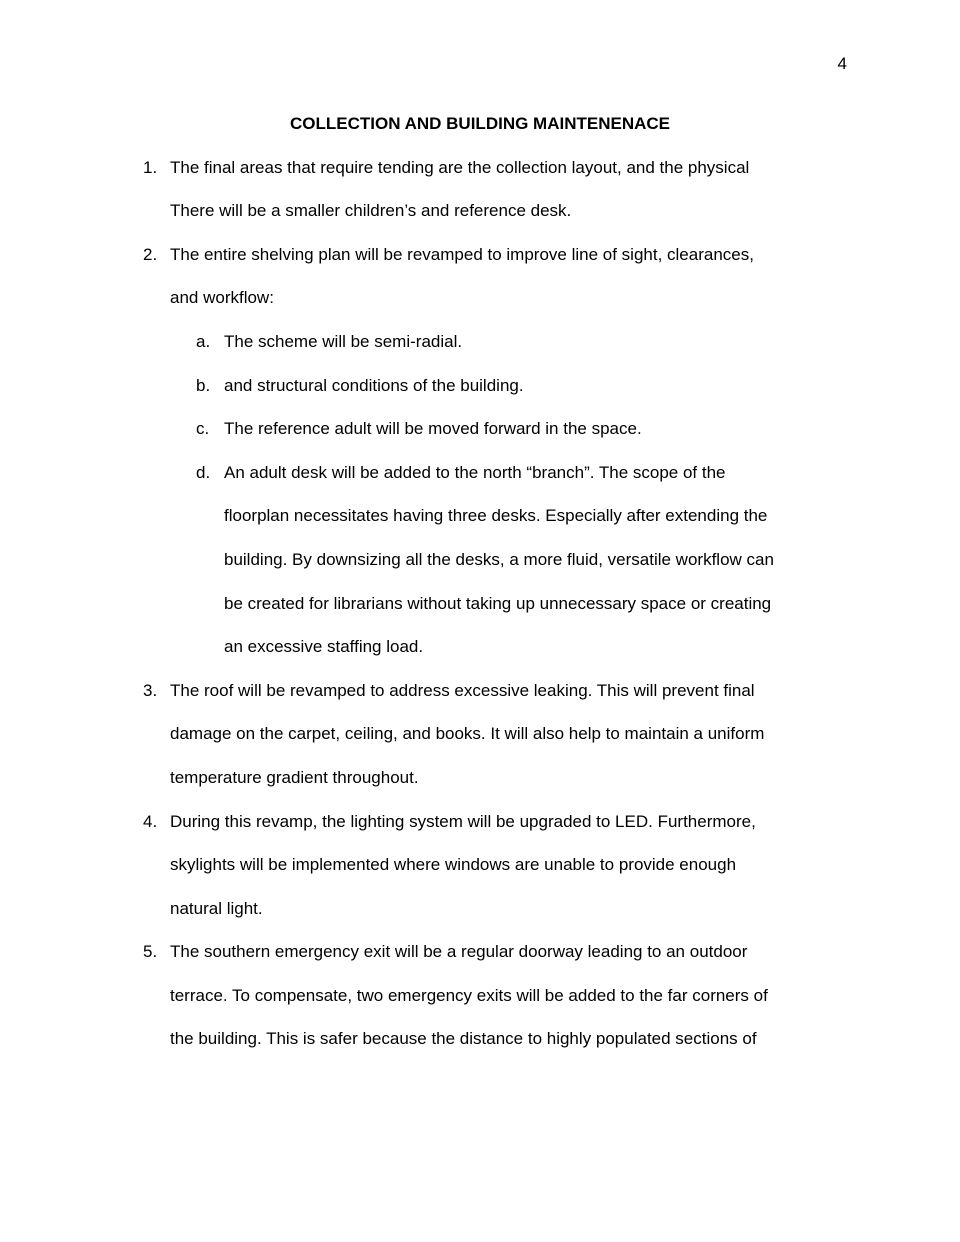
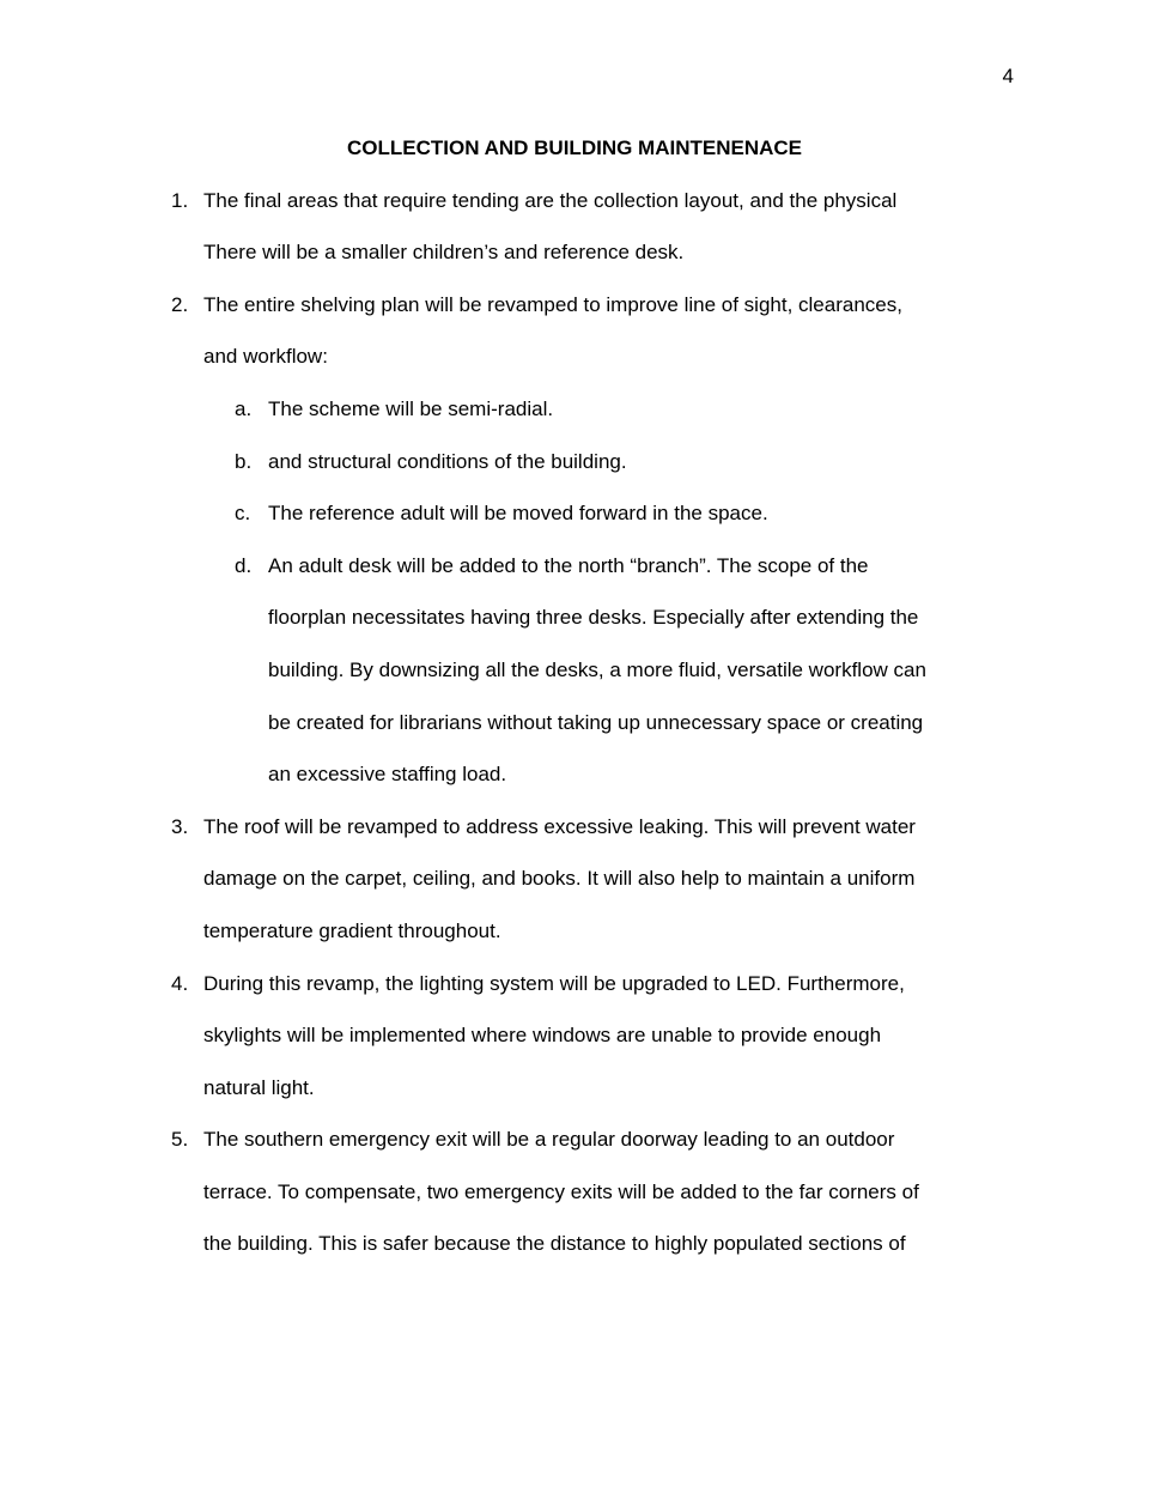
  4
  COLLECTION AND BUILDING MAINTENENACE
  1.
  The final areas that require tending are the collection layout, and the physical
  There will be a smaller children’s and reference desk.
  2.
  The entire shelving plan will be revamped to improve line of sight, clearances,
  and workflow:
  a.
  The scheme will be semi-radial.
  b.
  and structural conditions of the building.
  c.
  The reference adult will be moved forward in the space.
  d.
  An adult desk will be added to the north “branch”. The scope of the
  floorplan necessitates having three desks. Especially after extending the
  building. By downsizing all the desks, a more fluid, versatile workflow can
  be created for librarians without taking up unnecessary space or creating
  an excessive staffing load.
  3.
- The roof will be revamped to address excessive leaking. This will prevent final
+ The roof will be revamped to address excessive leaking. This will prevent water
  damage on the carpet, ceiling, and books. It will also help to maintain a uniform
  temperature gradient throughout.
  4.
  During this revamp, the lighting system will be upgraded to LED. Furthermore,
  skylights will be implemented where windows are unable to provide enough
  natural light.
  5.
  The southern emergency exit will be a regular doorway leading to an outdoor
  terrace. To compensate, two emergency exits will be added to the far corners of
  the building. This is safer because the distance to highly populated sections of
